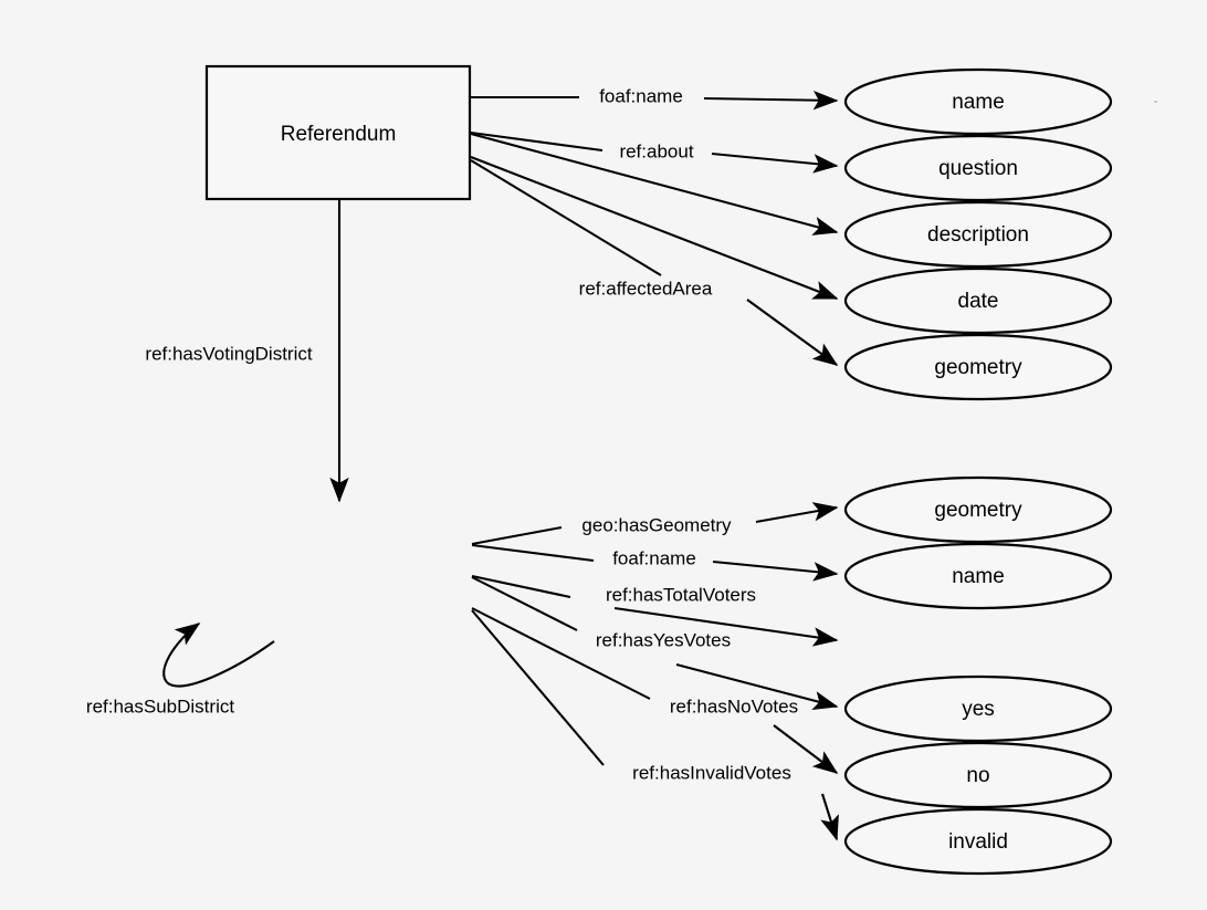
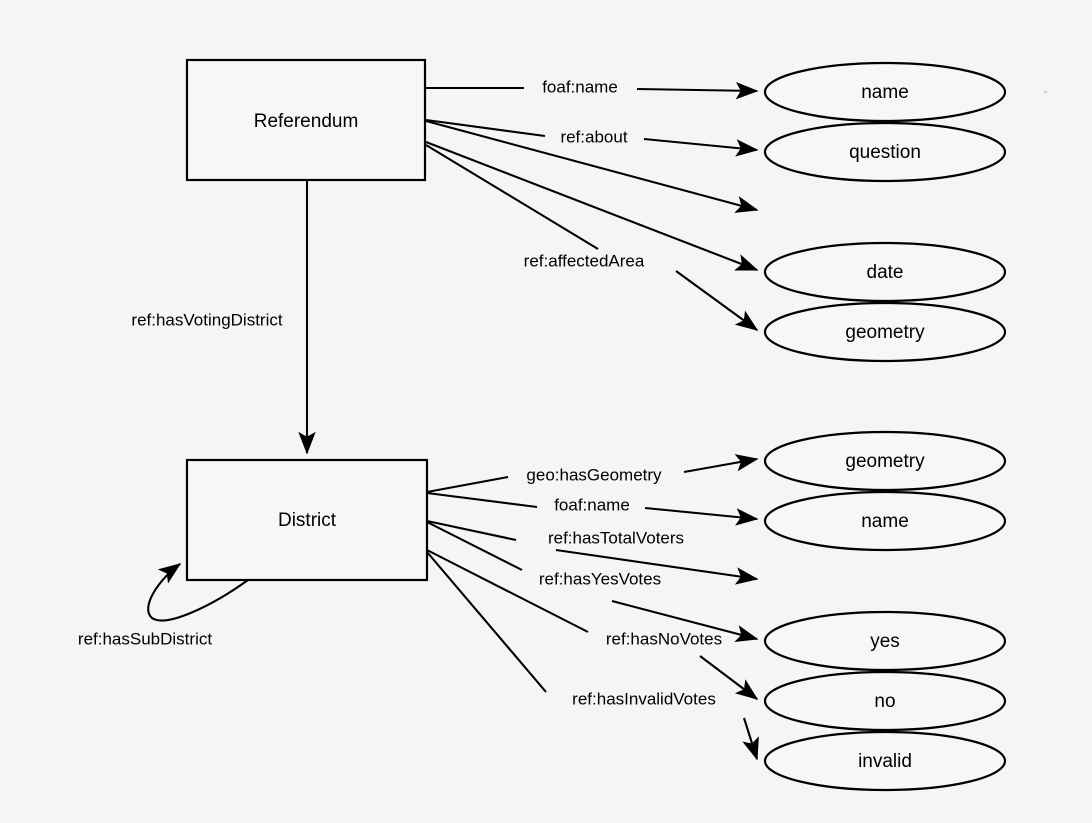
  Referendum
+ District
  name
  question
- description
  date
  geometry
  geometry
  name
  yes
  no
  invalid
  foaf:name
  ref:about
  ref:affectedArea
  ref:hasVotingDistrict
  geo:hasGeometry
  foaf:name
  ref:hasTotalVoters
  ref:hasYesVotes
  ref:hasNoVotes
  ref:hasInvalidVotes
  ref:hasSubDistrict
